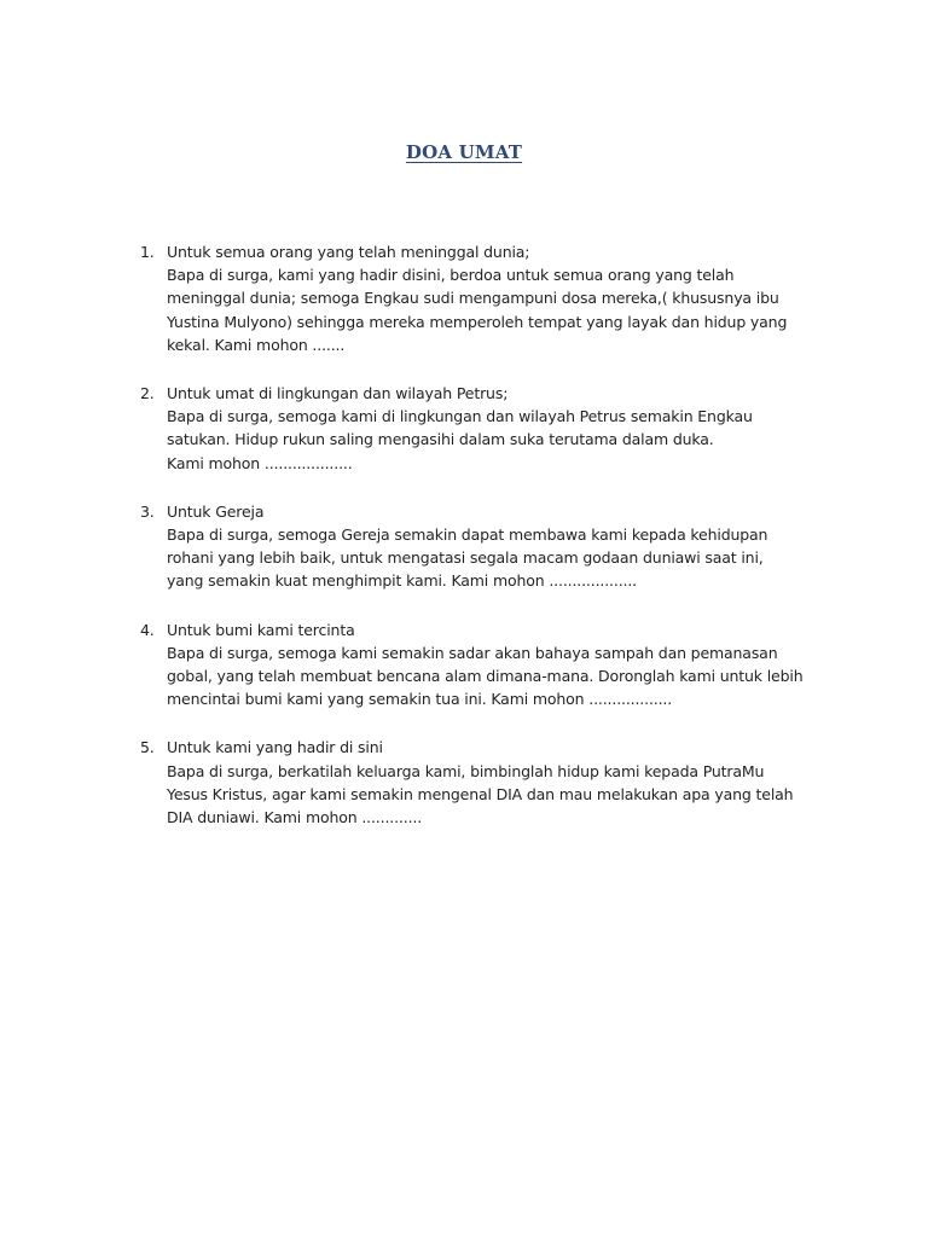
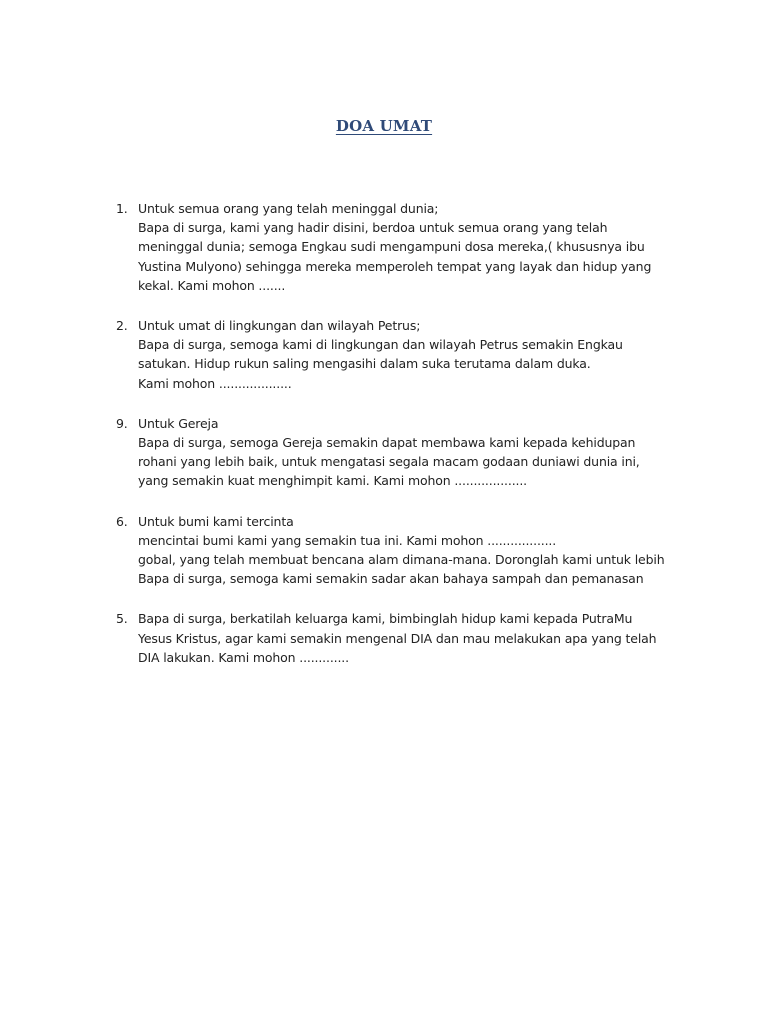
  DOA UMAT
  1.
  Untuk semua orang yang telah meninggal dunia;
  Bapa di surga, kami yang hadir disini, berdoa untuk semua orang yang telah
  meninggal dunia; semoga Engkau sudi mengampuni dosa mereka,( khususnya ibu
  Yustina Mulyono) sehingga mereka memperoleh tempat yang layak dan hidup yang
  kekal. Kami mohon .......
  2.
  Untuk umat di lingkungan dan wilayah Petrus;
  Bapa di surga, semoga kami di lingkungan dan wilayah Petrus semakin Engkau
  satukan. Hidup rukun saling mengasihi dalam suka terutama dalam duka.
  Kami mohon ...................
- 3.
+ 9.
  Untuk Gereja
  Bapa di surga, semoga Gereja semakin dapat membawa kami kepada kehidupan
- rohani yang lebih baik, untuk mengatasi segala macam godaan duniawi saat ini,
+ rohani yang lebih baik, untuk mengatasi segala macam godaan duniawi dunia ini,
  yang semakin kuat menghimpit kami. Kami mohon ...................
- 4.
+ 6.
  Untuk bumi kami tercinta
- Bapa di surga, semoga kami semakin sadar akan bahaya sampah dan pemanasan
+ mencintai bumi kami yang semakin tua ini. Kami mohon ..................
  gobal, yang telah membuat bencana alam dimana-mana. Doronglah kami untuk lebih
- mencintai bumi kami yang semakin tua ini. Kami mohon ..................
+ Bapa di surga, semoga kami semakin sadar akan bahaya sampah dan pemanasan
  5.
- Untuk kami yang hadir di sini
  Bapa di surga, berkatilah keluarga kami, bimbinglah hidup kami kepada PutraMu
  Yesus Kristus, agar kami semakin mengenal DIA dan mau melakukan apa yang telah
- DIA duniawi. Kami mohon .............
+ DIA lakukan. Kami mohon .............
